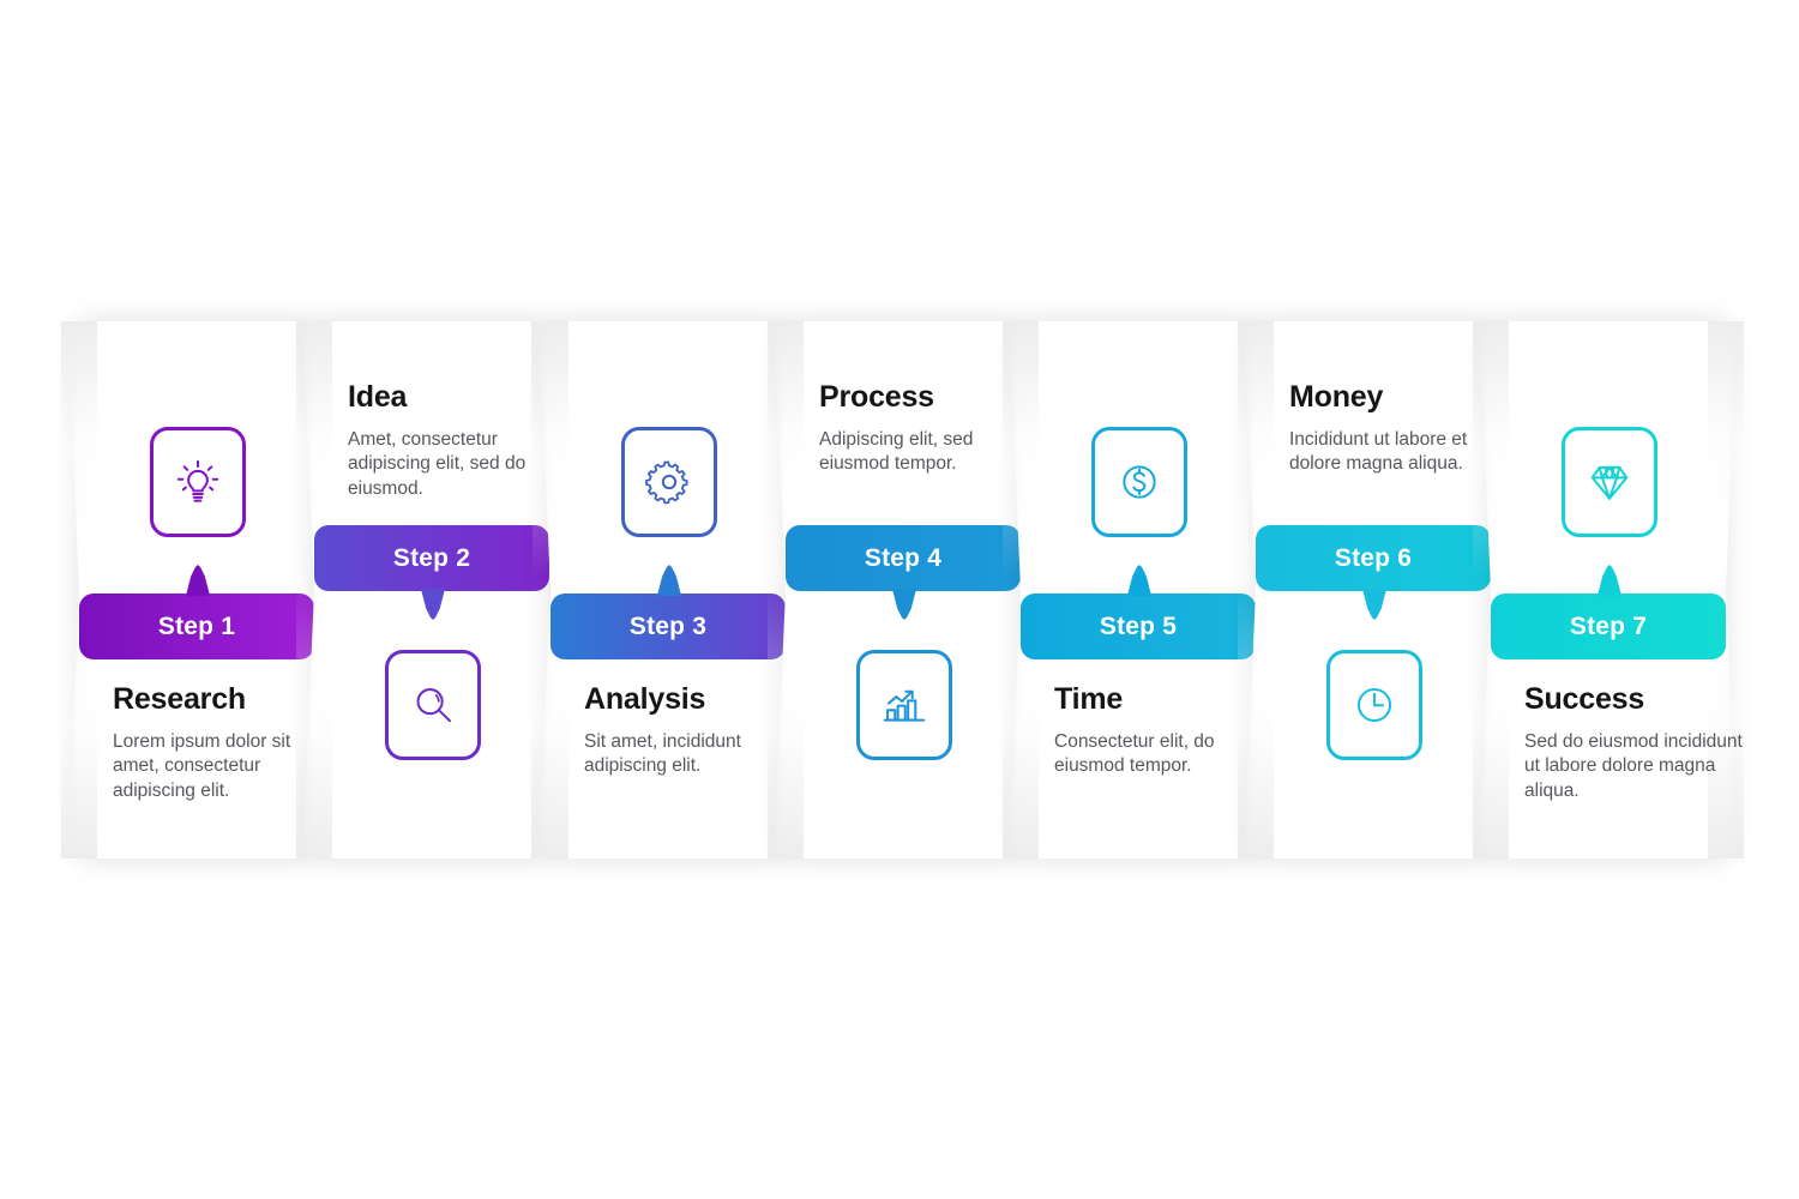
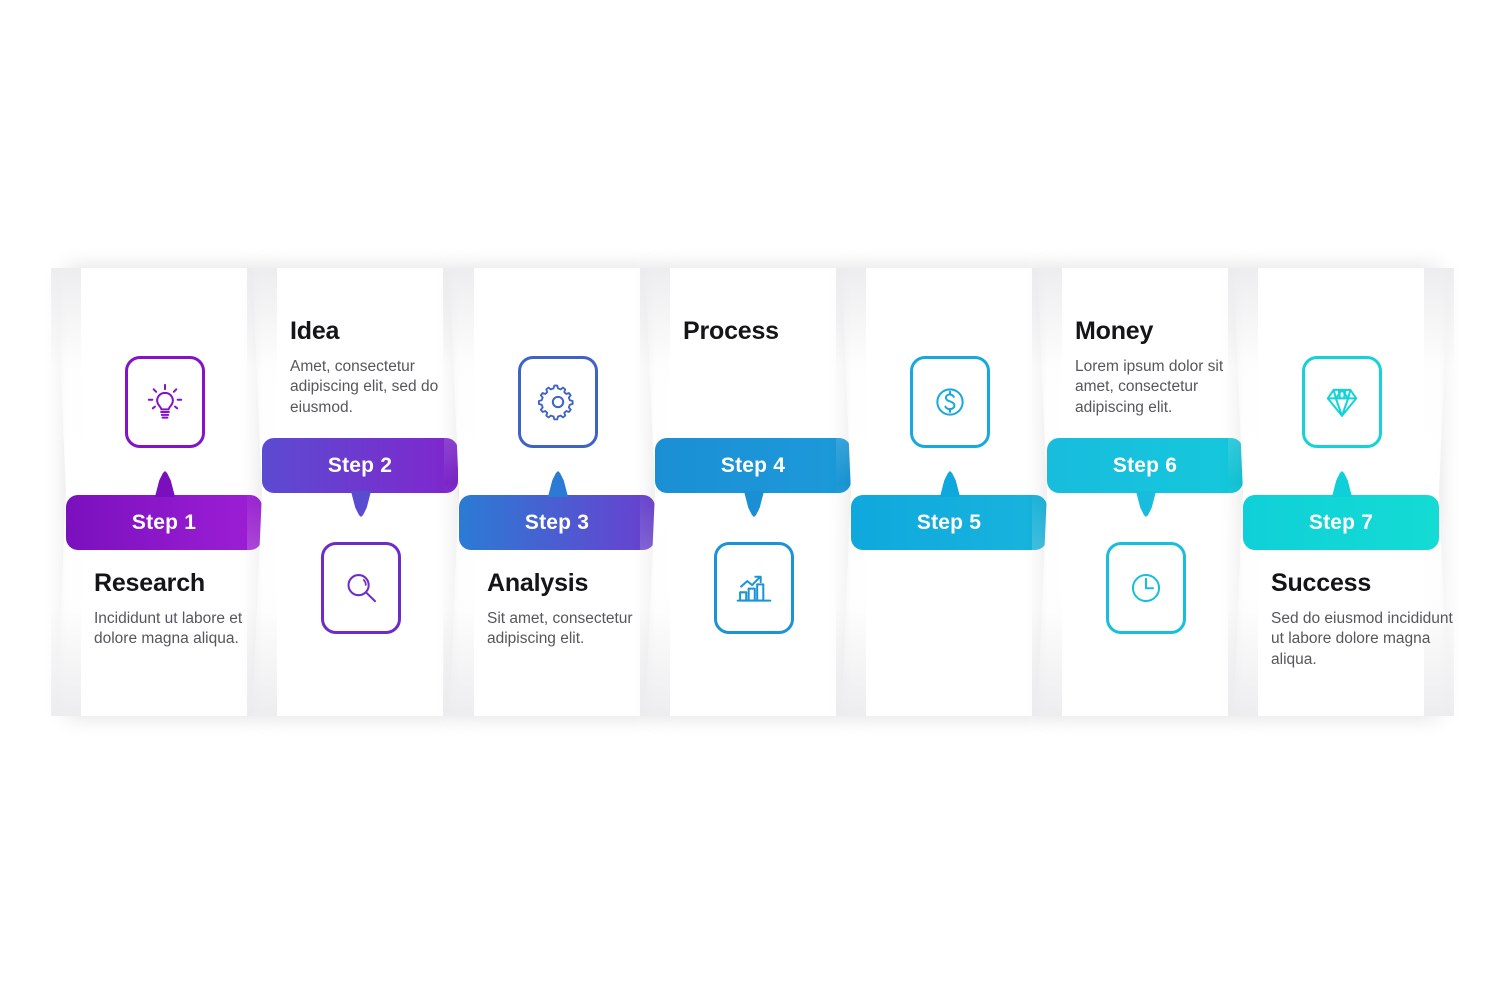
  Step 1
  Research
- Lorem ipsum dolor sit amet, consectetur adipiscing elit.
+ Incididunt ut labore et dolore magna aliqua.
  Step 2
  Idea
  Amet, consectetur adipiscing elit, sed do eiusmod.
  Step 3
  Analysis
- Sit amet, incididunt adipiscing elit.
+ Sit amet, consectetur adipiscing elit.
  Step 4
  Process
- Adipiscing elit, sed eiusmod tempor.
  Step 5
- Time
- Consectetur elit, do eiusmod tempor.
  Step 6
  Money
- Incididunt ut labore et dolore magna aliqua.
+ Lorem ipsum dolor sit amet, consectetur adipiscing elit.
  Step 7
  Success
  Sed do eiusmod incididunt ut labore dolore magna aliqua.
